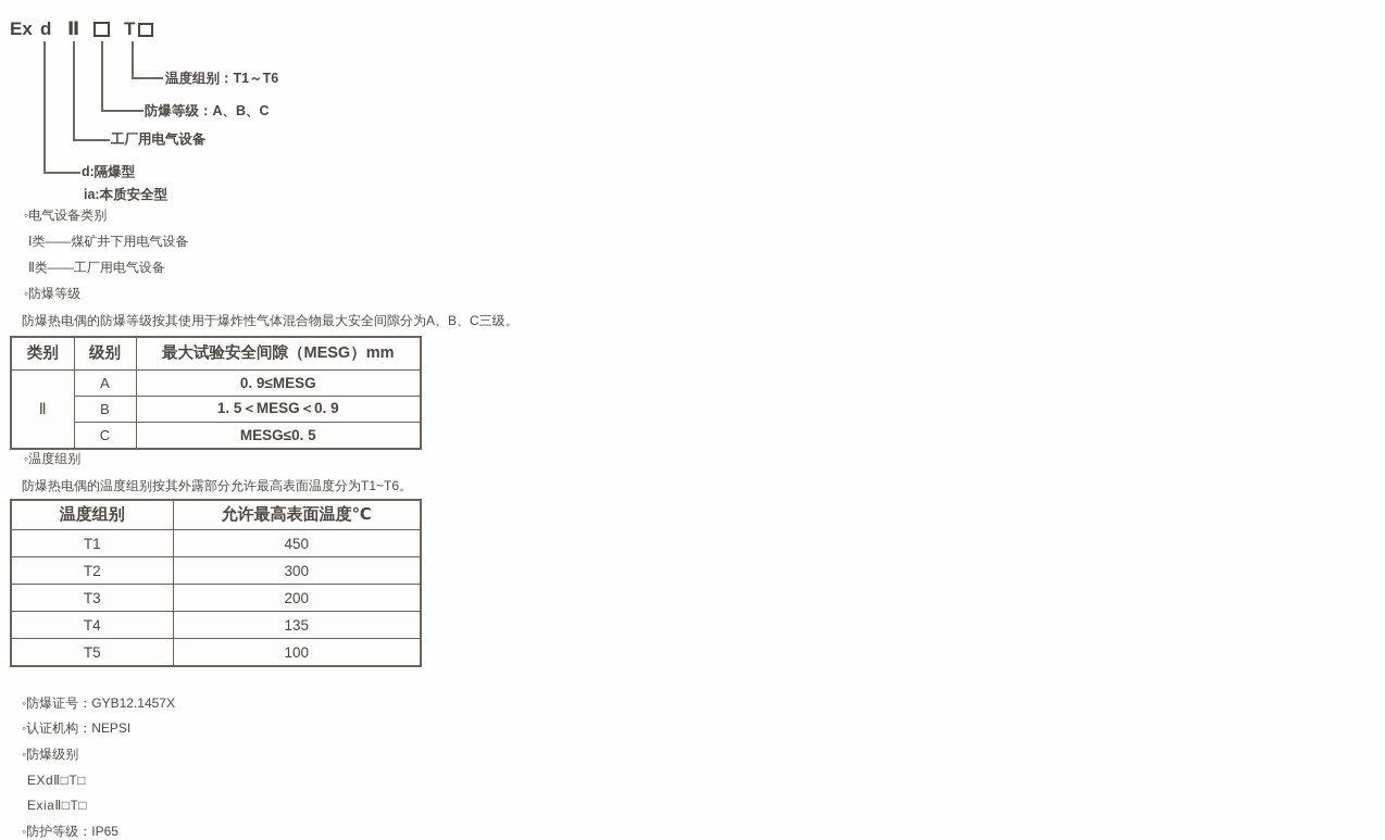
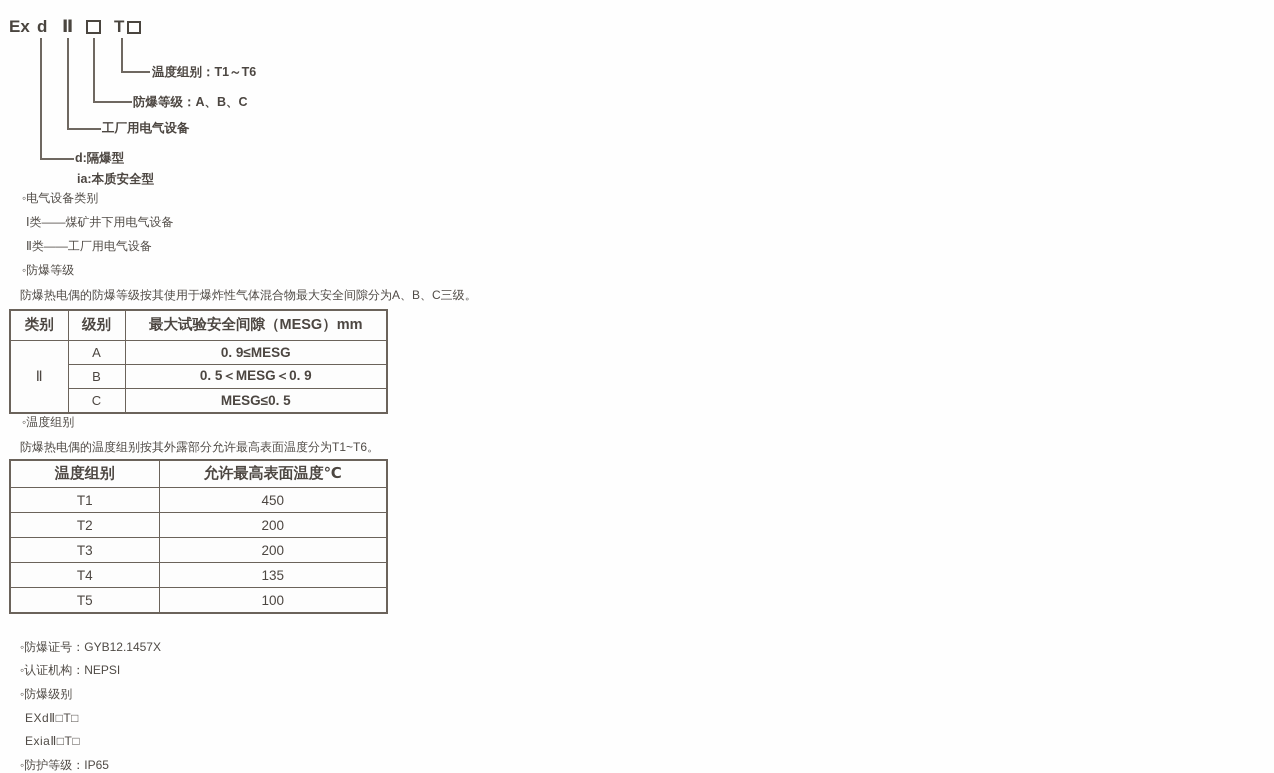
  Ex
  d
  Ⅱ
  T
  温度组别：T1～T6
  防爆等级：A、B、C
  工厂用电气设备
  d:隔爆型
  ia:本质安全型
  ◦电气设备类别
  Ⅰ类——煤矿井下用电气设备
  Ⅱ类——工厂用电气设备
  ◦防爆等级
  防爆热电偶的防爆等级按其使用于爆炸性气体混合物最大安全间隙分为A、B、C三级。
  类别	级别	最大试验安全间隙（MESG）mm
  Ⅱ	A	0. 9≤MESG
- B	1. 5＜MESG＜0. 9
+ B	0. 5＜MESG＜0. 9
  C	MESG≤0. 5
  ◦温度组别
  防爆热电偶的温度组别按其外露部分允许最高表面温度分为T1~T6。
  温度组别	允许最高表面温度℃
  T1	450
- T2	300
+ T2	200
  T3	200
  T4	135
  T5	100
  ◦防爆证号：GYB12.1457X
  ◦认证机构：NEPSI
  ◦防爆级别
  EXdⅡ□T□
  ExiaⅡ□T□
  ◦防护等级：IP65
